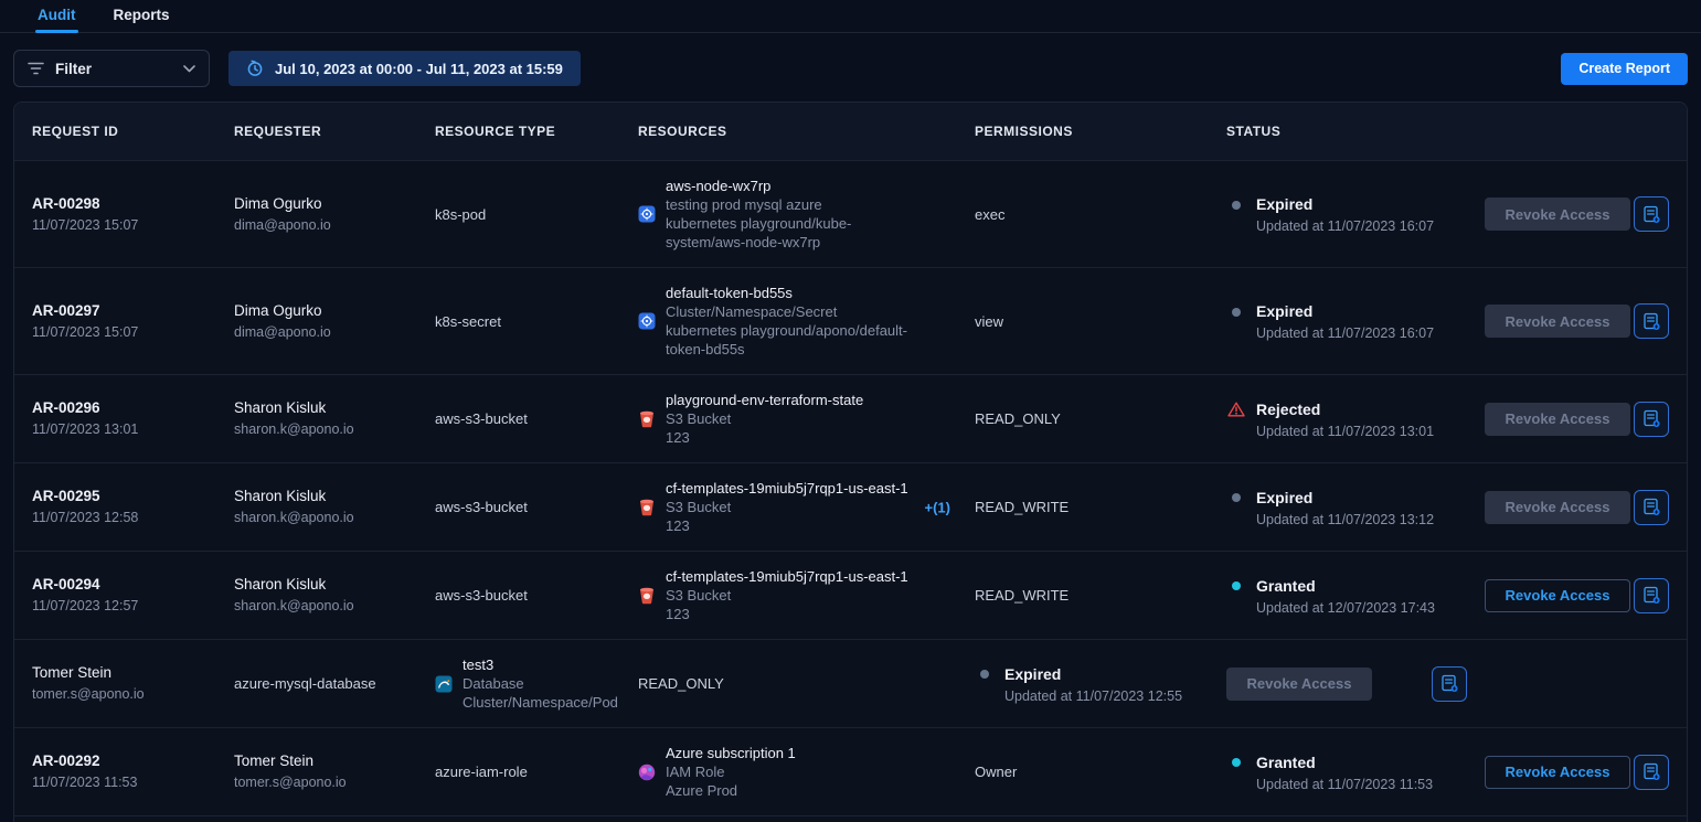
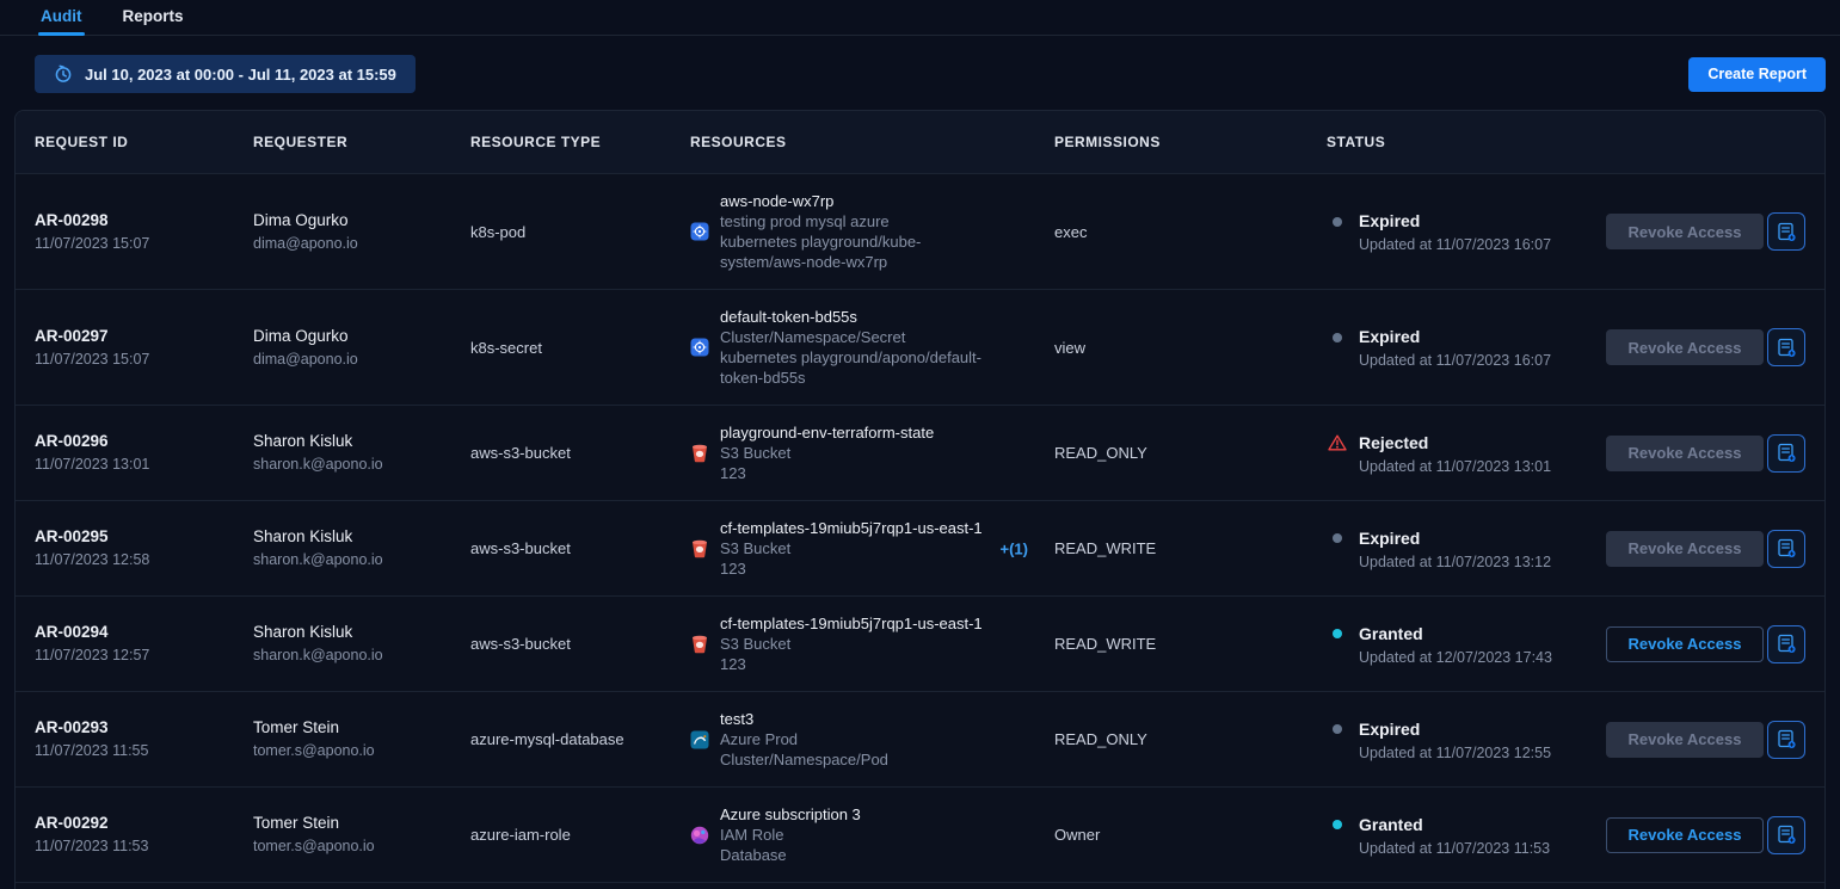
  Audit
  Reports
- Filter
  Jul 10, 2023 at 00:00 - Jul 11, 2023 at 15:59
  Create Report
  REQUEST ID
  REQUESTER
  RESOURCE TYPE
  RESOURCES
  PERMISSIONS
  STATUS
  AR-00298
  11/07/2023 15:07
  Dima Ogurko
  dima@apono.io
  k8s-pod
  aws-node-wx7rp
  testing prod mysql azure
  kubernetes playground/kube-system/aws-node-wx7rp
  exec
  Expired
  Updated at 11/07/2023 16:07
  Revoke Access
  AR-00297
  11/07/2023 15:07
  Dima Ogurko
  dima@apono.io
  k8s-secret
  default-token-bd55s
  Cluster/Namespace/Secret
  kubernetes playground/apono/default-token-bd55s
  view
  Expired
  Updated at 11/07/2023 16:07
  Revoke Access
  AR-00296
  11/07/2023 13:01
  Sharon Kisluk
  sharon.k@apono.io
  aws-s3-bucket
  playground-env-terraform-state
  S3 Bucket
  123
  READ_ONLY
  Rejected
  Updated at 11/07/2023 13:01
  Revoke Access
  AR-00295
  11/07/2023 12:58
  Sharon Kisluk
  sharon.k@apono.io
  aws-s3-bucket
  cf-templates-19miub5j7rqp1-us-east-1
  S3 Bucket
  123
  +(1)
  READ_WRITE
  Expired
  Updated at 11/07/2023 13:12
  Revoke Access
  AR-00294
  11/07/2023 12:57
  Sharon Kisluk
  sharon.k@apono.io
  aws-s3-bucket
  cf-templates-19miub5j7rqp1-us-east-1
  S3 Bucket
  123
  READ_WRITE
  Granted
  Updated at 12/07/2023 17:43
  Revoke Access
+ AR-00293
+ 11/07/2023 11:55
  Tomer Stein
  tomer.s@apono.io
  azure-mysql-database
  test3
- Database
+ Azure Prod
  Cluster/Namespace/Pod
  READ_ONLY
  Expired
  Updated at 11/07/2023 12:55
  Revoke Access
  AR-00292
  11/07/2023 11:53
  Tomer Stein
  tomer.s@apono.io
  azure-iam-role
- Azure subscription 1
+ Azure subscription 3
  IAM Role
- Azure Prod
+ Database
  Owner
  Granted
  Updated at 11/07/2023 11:53
  Revoke Access
